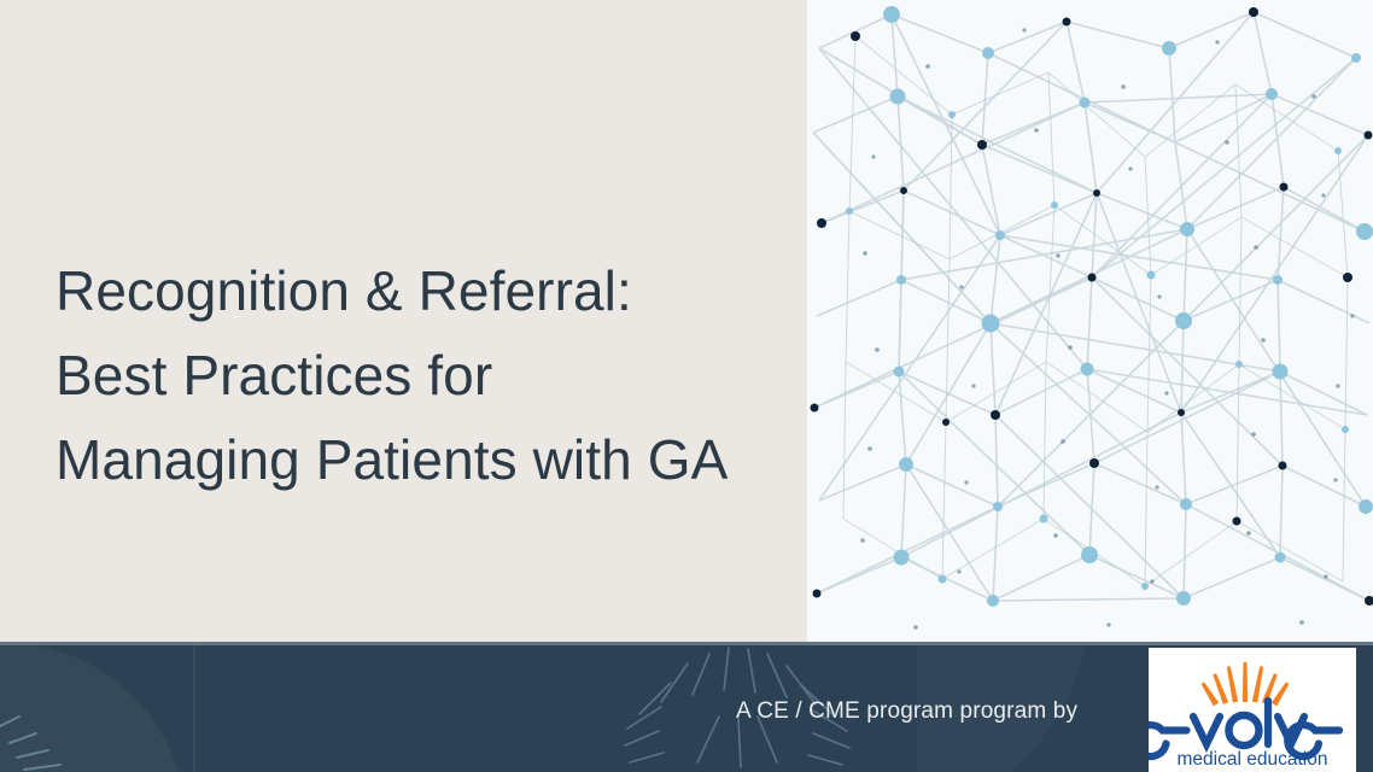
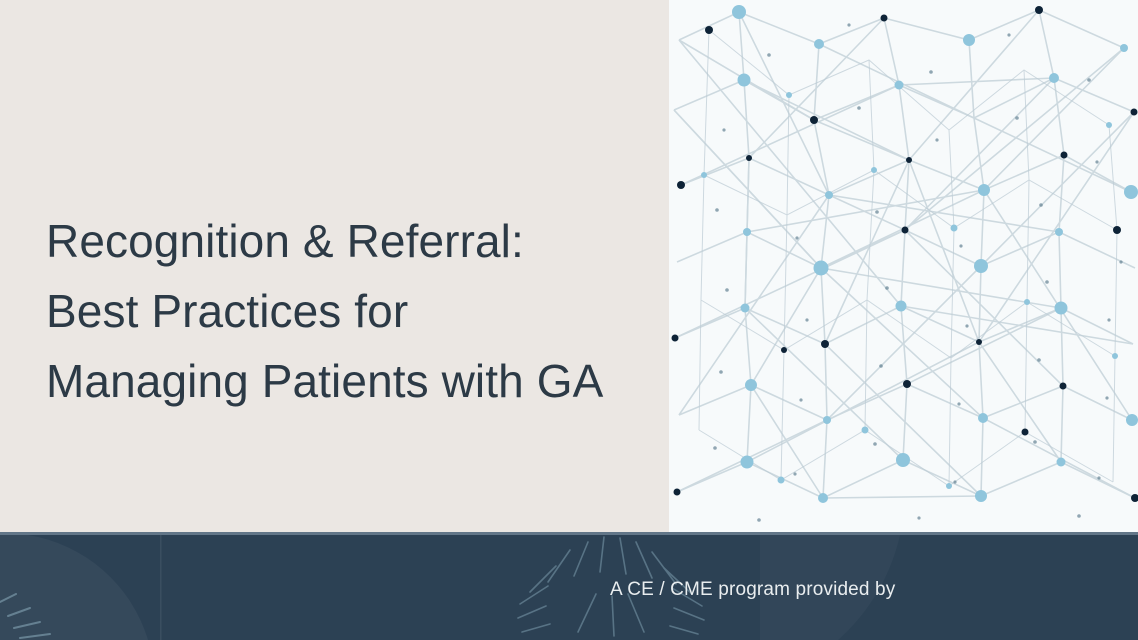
  Recognition & Referral:
  Best Practices for
  Managing Patients with GA
- A CE / CME program program by
+ A CE / CME program provided by
- medical education
